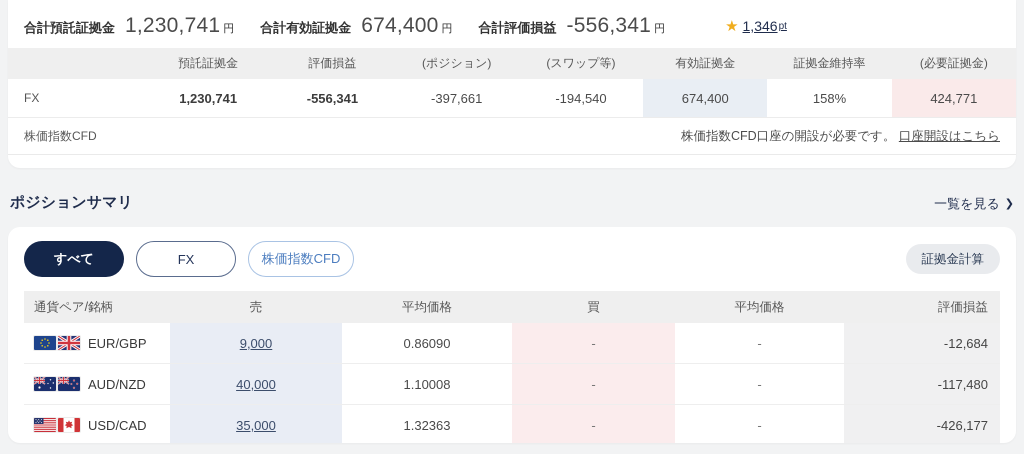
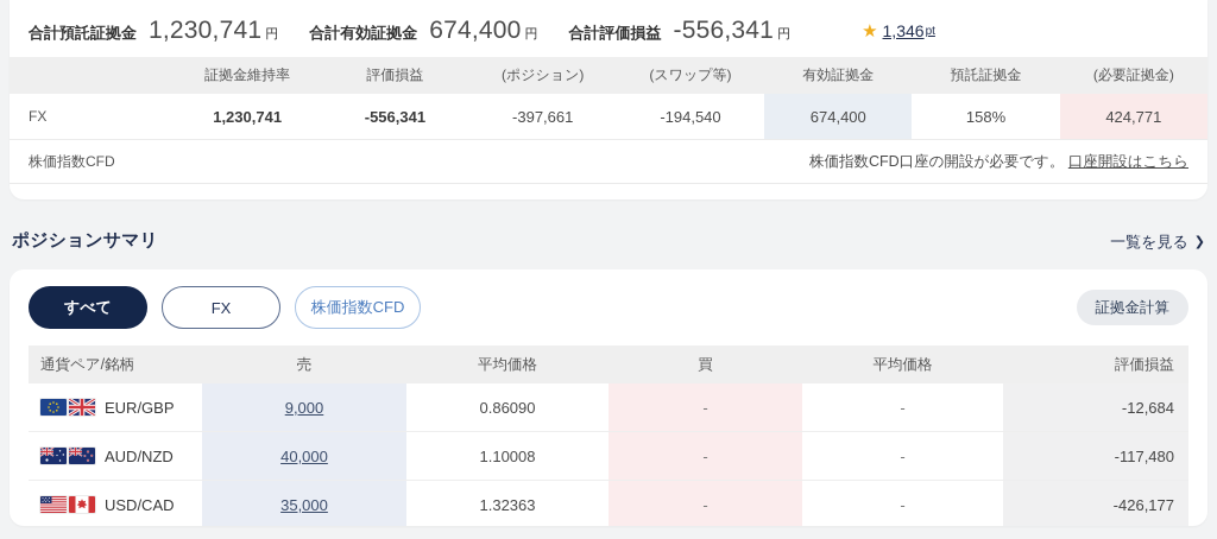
  合計預託証拠金
  1,230,741
  円
  合計有効証拠金
  674,400
  円
  合計評価損益
  -556,341
  円
  ★
  1,346
  pt
- 預託証拠金
+ 証拠金維持率
  評価損益
  (ポジション)
  (スワップ等)
  有効証拠金
- 証拠金維持率
+ 預託証拠金
  (必要証拠金)
  FX
  1,230,741
  -556,341
  -397,661
  -194,540
  674,400
  158%
  424,771
  株価指数CFD
  株価指数CFD口座の開設が必要です。 口座開設はこちら
  ポジションサマリ
  一覧を見る
  ❯
  すべて
  FX
  株価指数CFD
  証拠金計算
  通貨ペア/銘柄
  売
  平均価格
  買
  平均価格
  評価損益
  EUR/GBP
  9,000
  0.86090
  -
  -
  -12,684
  AUD/NZD
  40,000
  1.10008
  -
  -
  -117,480
  USD/CAD
  35,000
  1.32363
  -
  -
  -426,177
